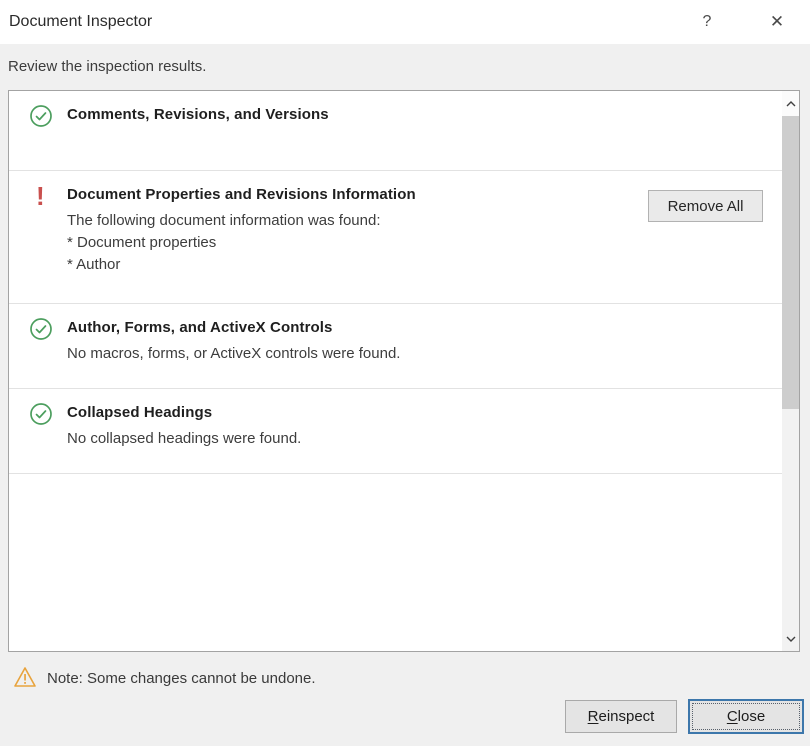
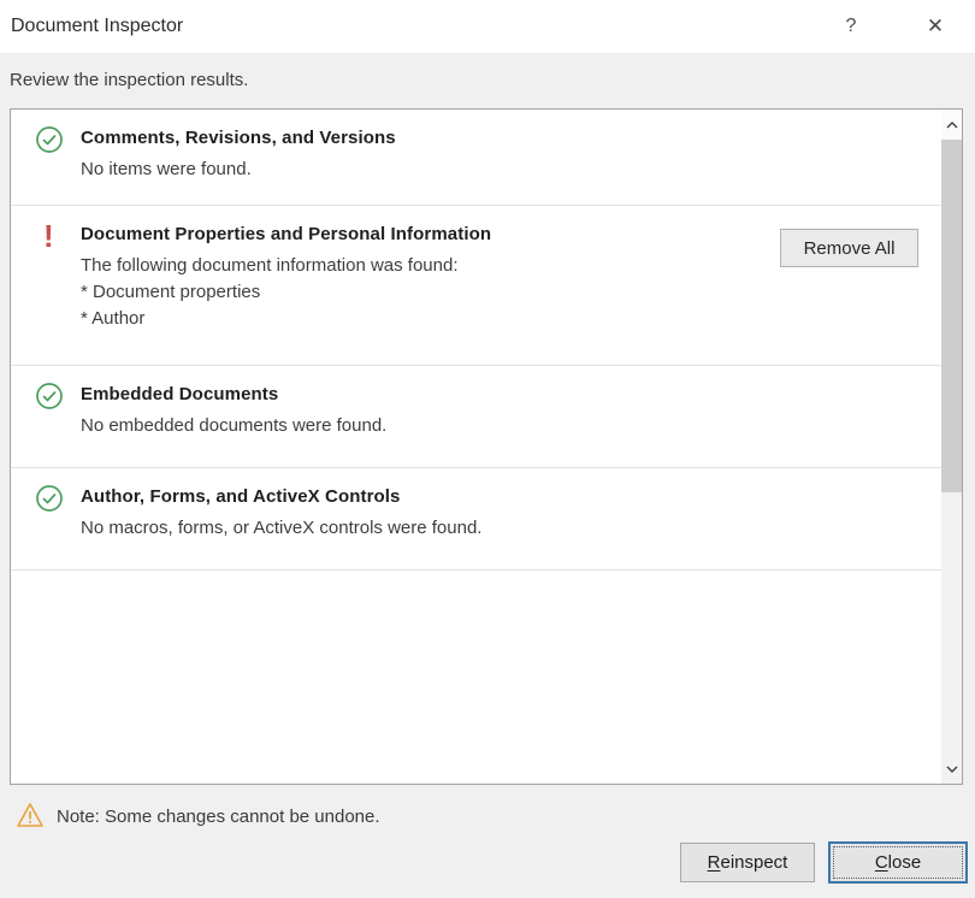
  Document Inspector
  ?
  ✕
  Review the inspection results.
  Comments, Revisions, and Versions
+ No items were found.
  !
- Document Properties and Revisions Information
+ Document Properties and Personal Information
  The following document information was found:
  * Document properties
  * Author
  Remove All
+ Embedded Documents
+ No embedded documents were found.
  Author, Forms, and ActiveX Controls
  No macros, forms, or ActiveX controls were found.
- Collapsed Headings
- No collapsed headings were found.
  Note: Some changes cannot be undone.
  Reinspect
  Close
